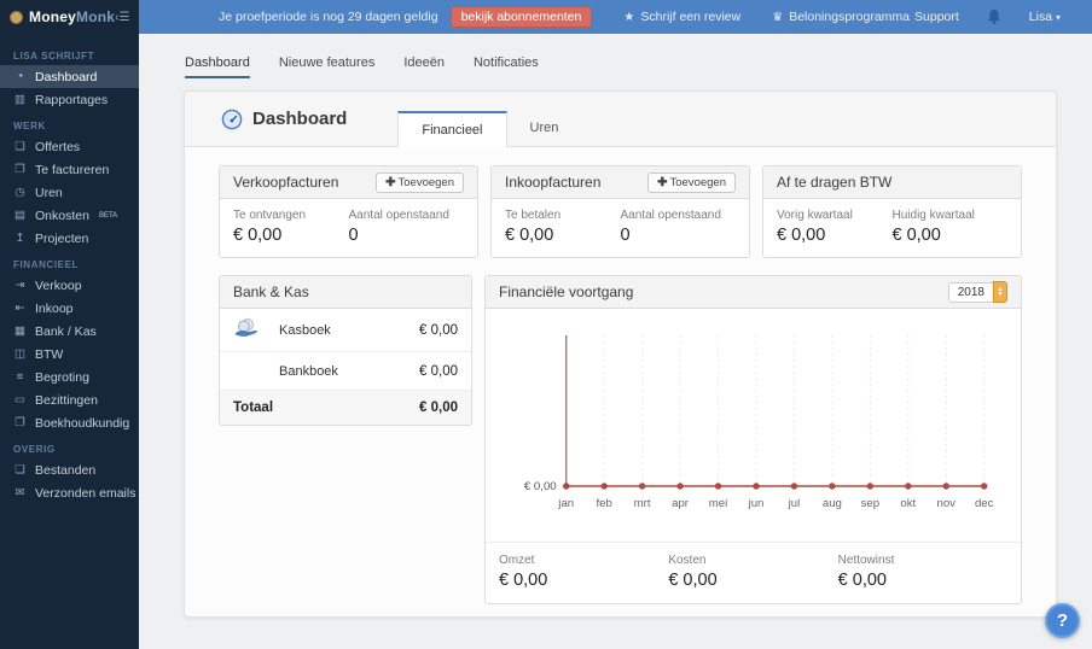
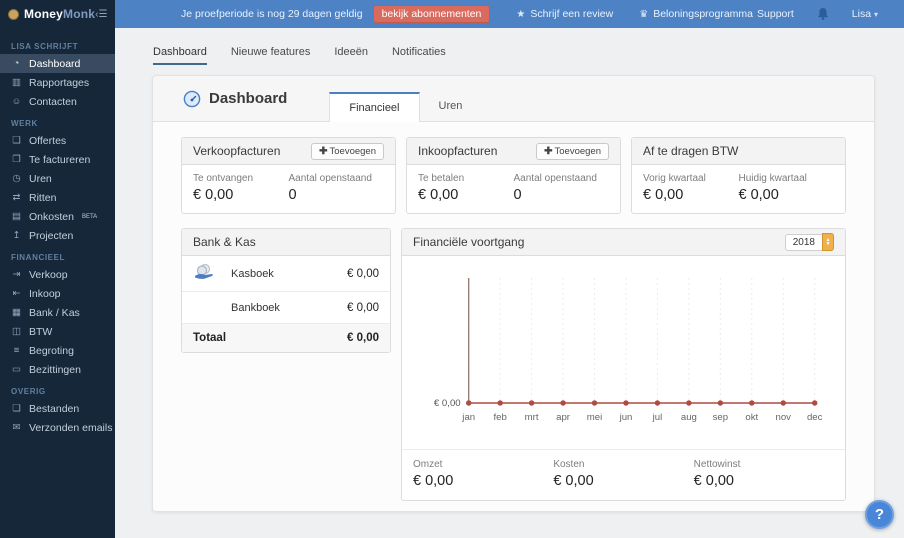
  MoneyMonk
  ‹☰
  Je proefperiode is nog 29 dagen geldig
  bekijk abonnementen
  ★
  Schrijf een review
  ♛
  Beloningsprogramma
  Support
  Lisa ▾
  LISA SCHRIJFT
  ◔
  Dashboard
  ▥
  Rapportages
+ ☺
+ Contacten
  WERK
  ❑
  Offertes
  ❒
  Te factureren
  ◷
  Uren
+ ⇄
+ Ritten
  ▤
  Onkosten
  ↥
  Projecten
  FINANCIEEL
  ⇥
  Verkoop
  ⇤
  Inkoop
  ▦
  Bank / Kas
  ◫
  BTW
  ≡
  Begroting
  ▭
  Bezittingen
- ❐
- Boekhoudkundig
  OVERIG
  ❏
  Bestanden
  ✉
  Verzonden emails
  Dashboard
  Nieuwe features
  Ideeën
  Notificaties
  Dashboard
  Financieel
  Uren
  Verkoopfacturen
  ✚ Toevoegen
  Te ontvangen
  € 0,00
  Aantal openstaand
  0
  Inkoopfacturen
  ✚ Toevoegen
  Te betalen
  € 0,00
  Aantal openstaand
  0
  Af te dragen BTW
  Vorig kwartaal
  € 0,00
  Huidig kwartaal
  € 0,00
  Bank & Kas
  Kasboek
  € 0,00
  Bankboek
  € 0,00
  Totaal
  € 0,00
  Financiële voortgang
  2018
  jan
  feb
  mrt
  apr
  mei
  jun
  jul
  aug
  sep
  okt
  nov
  dec
  € 0,00
  Omzet
  € 0,00
  Kosten
  € 0,00
  Nettowinst
  € 0,00
  ?
